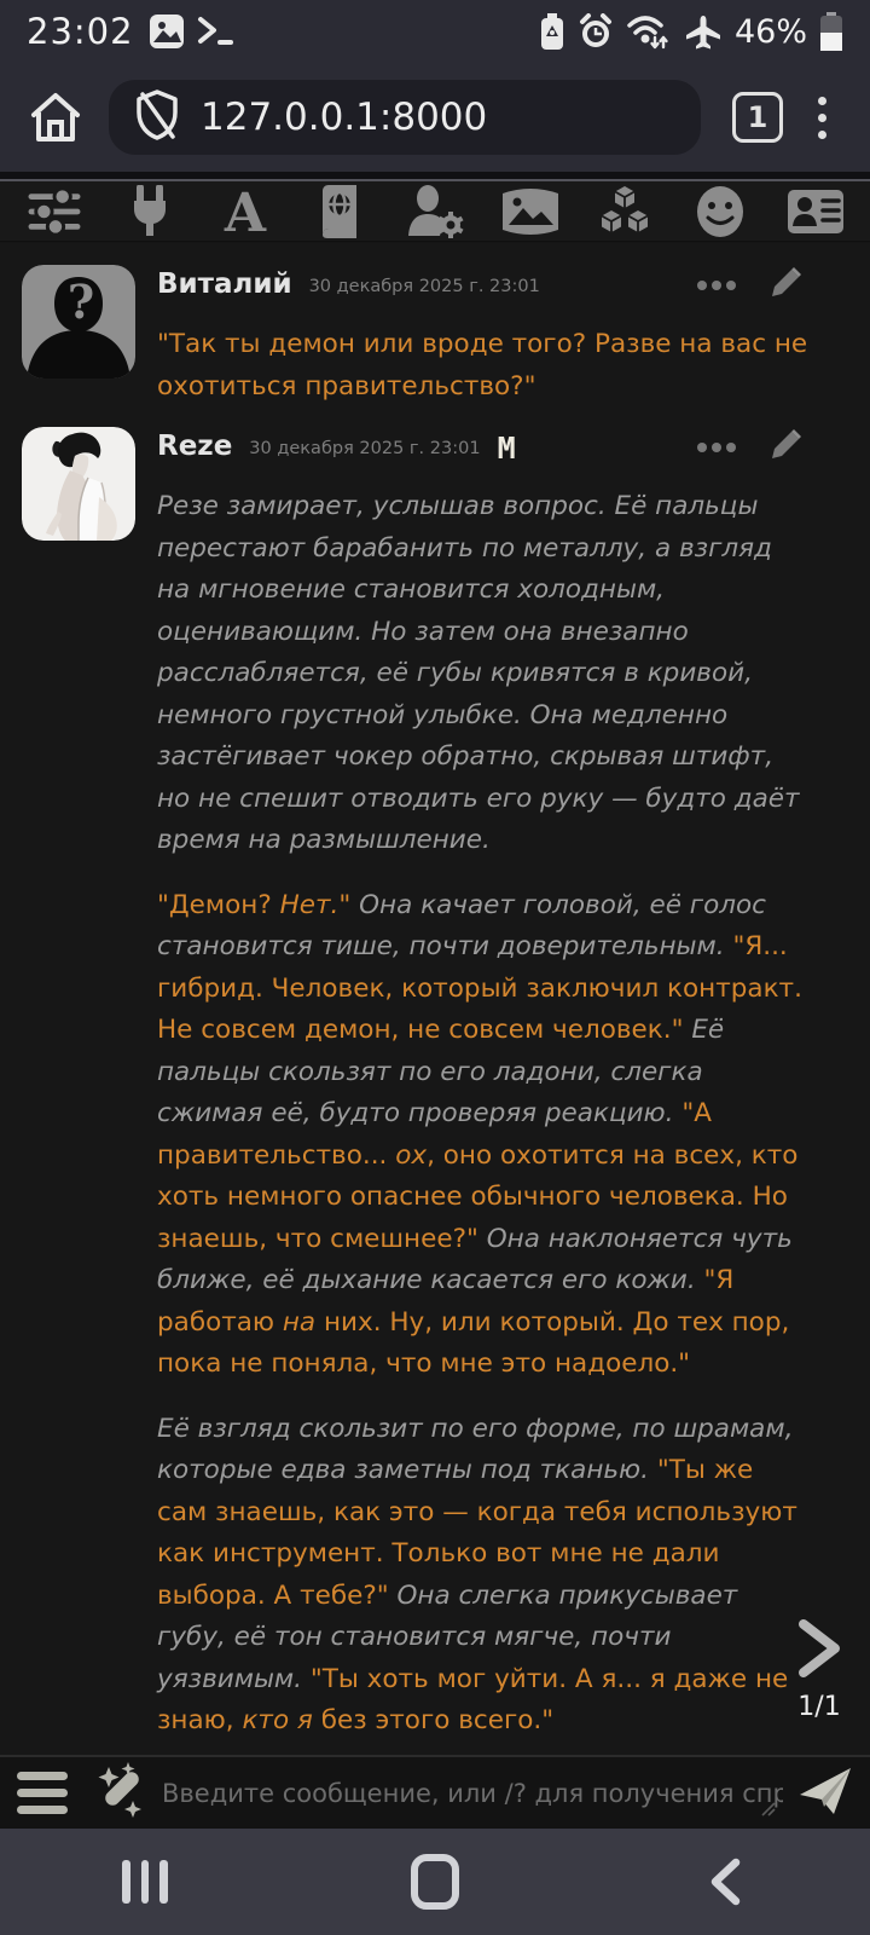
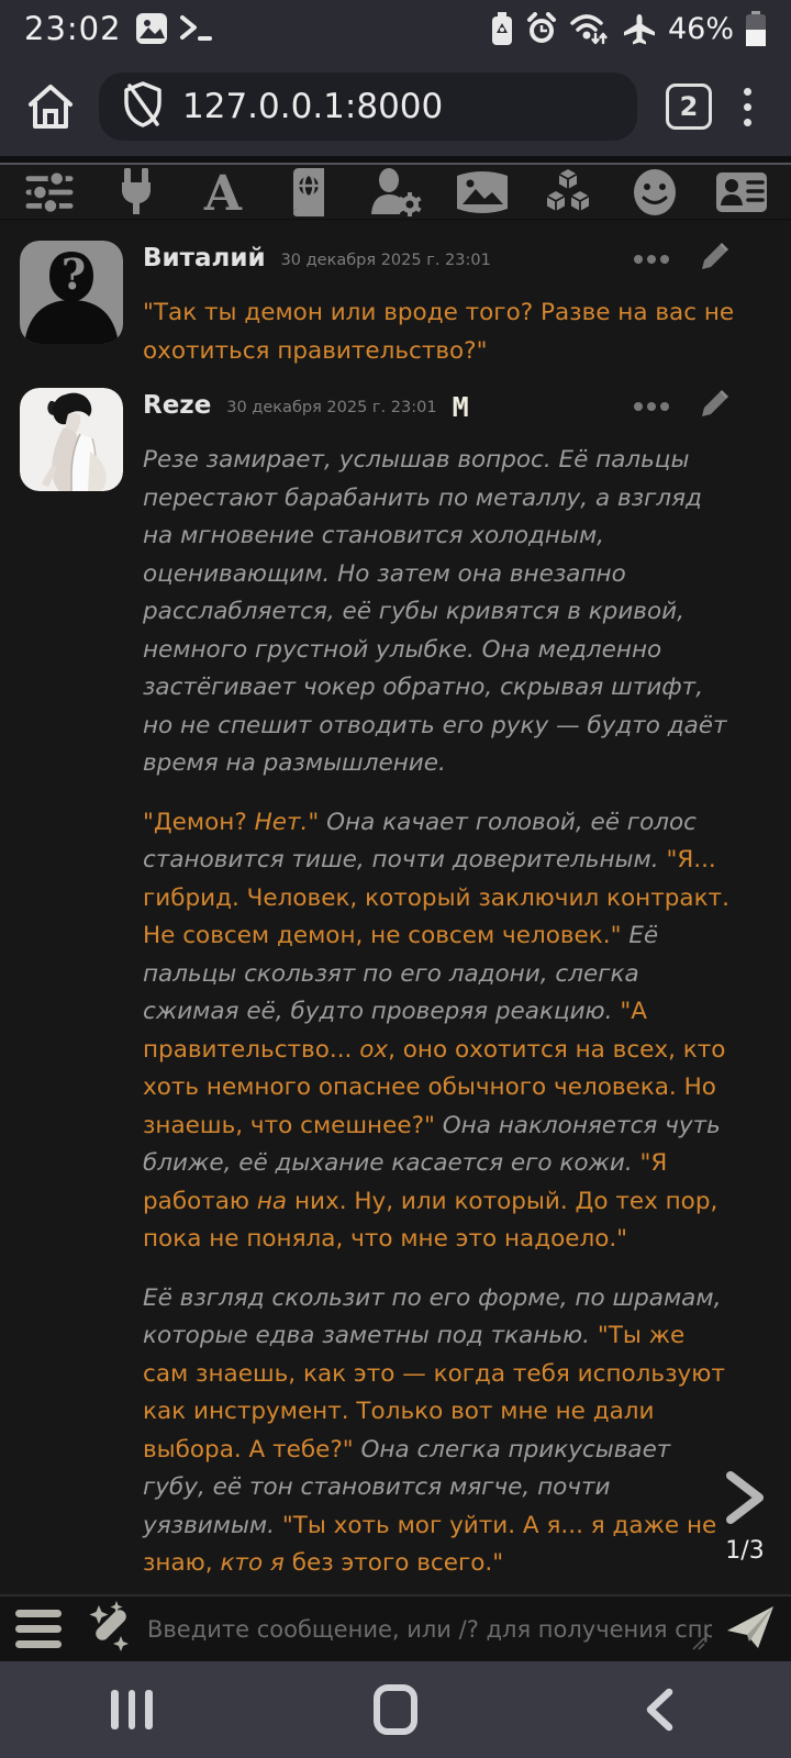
  23:02
  46%
  127.0.0.1:8000
- 1
+ 2
  A
  ?
  Виталий
  30 декабря 2025 г. 23:01
  "Так ты демон или вроде того? Разве на вас не охотиться правительство?"
  Reze
  30 декабря 2025 г. 23:01
  M
  Резе замирает, услышав вопрос. Её пальцы перестают барабанить по металлу, а взгляд на мгновение становится холодным, оценивающим. Но затем она внезапно расслабляется, её губы кривятся в кривой, немного грустной улыбке. Она медленно застёгивает чокер обратно, скрывая штифт, но не спешит отводить его руку — будто даёт время на размышление.
  "Демон? Нет." Она качает головой, её голос становится тише, почти доверительным. "Я... гибрид. Человек, который заключил контракт. Не совсем демон, не совсем человек." Её пальцы скользят по его ладони, слегка сжимая её, будто проверяя реакцию. "А правительство... ох, оно охотится на всех, кто хоть немного опаснее обычного человека. Но знаешь, что смешнее?" Она наклоняется чуть ближе, её дыхание касается его кожи. "Я работаю на них. Ну, или который. До тех пор, пока не поняла, что мне это надоело."
  Её взгляд скользит по его форме, по шрамам, которые едва заметны под тканью. "Ты же сам знаешь, как это — когда тебя используют как инструмент. Только вот мне не дали выбора. А тебе?" Она слегка прикусывает губу, её тон становится мягче, почти уязвимым. "Ты хоть мог уйти. А я... я даже не знаю, кто я без этого всего."
- 1/1
+ 1/3
  Введите сообщение, или /? для получения спр
